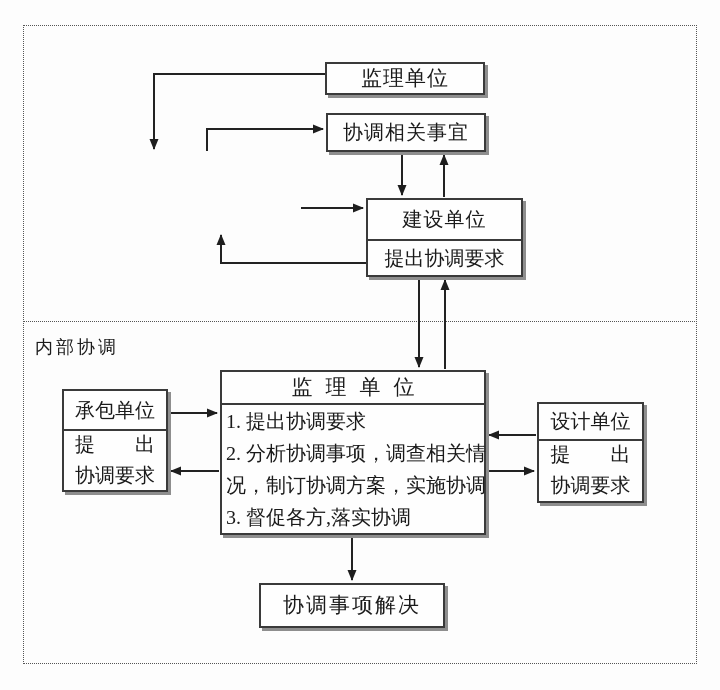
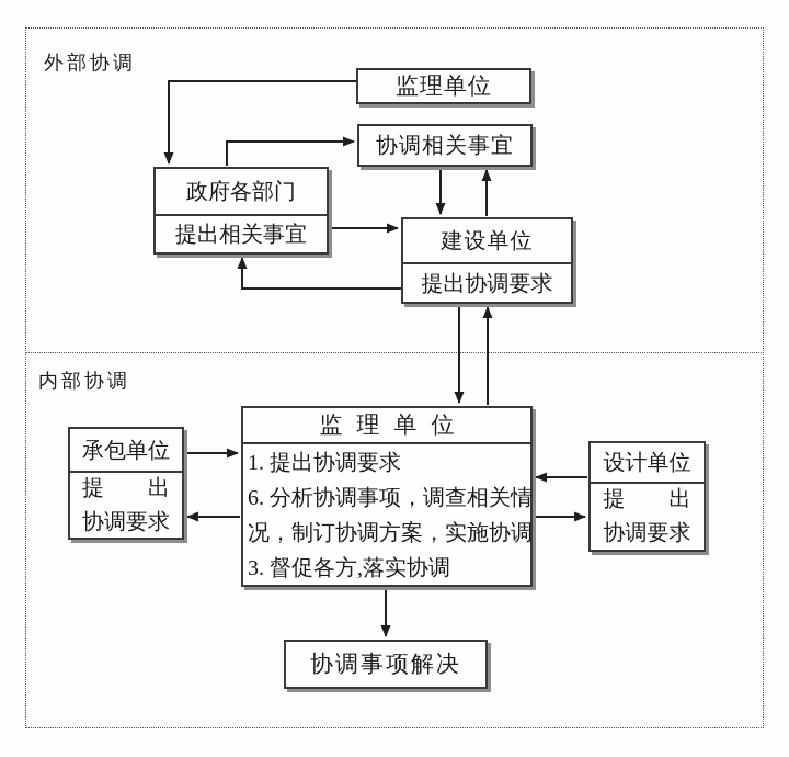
+ 外部协调
  内部协调
  监理单位
  协调相关事宜
+ 政府各部门
+ 提出相关事宜
  建设单位
  提出协调要求
  监理单位
  1. 提出协调要求
- 2. 分析协调事项，调查相关情
+ 6. 分析协调事项，调查相关情
  况，制订协调方案，实施协调
  3. 督促各方,落实协调
  承包单位
  提 出
  协调要求
  设计单位
  提 出
  协调要求
  协调事项解决
